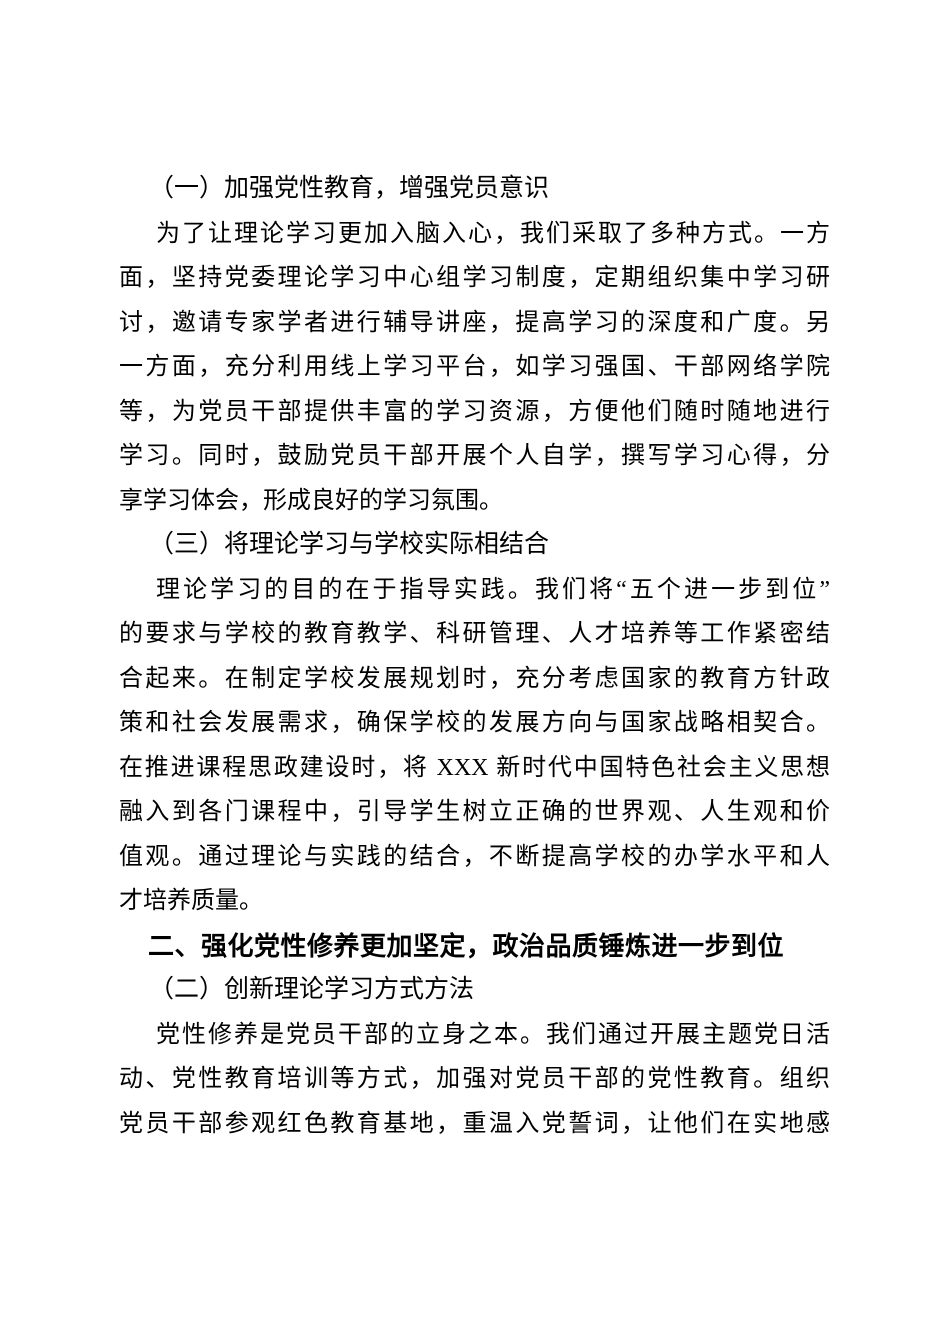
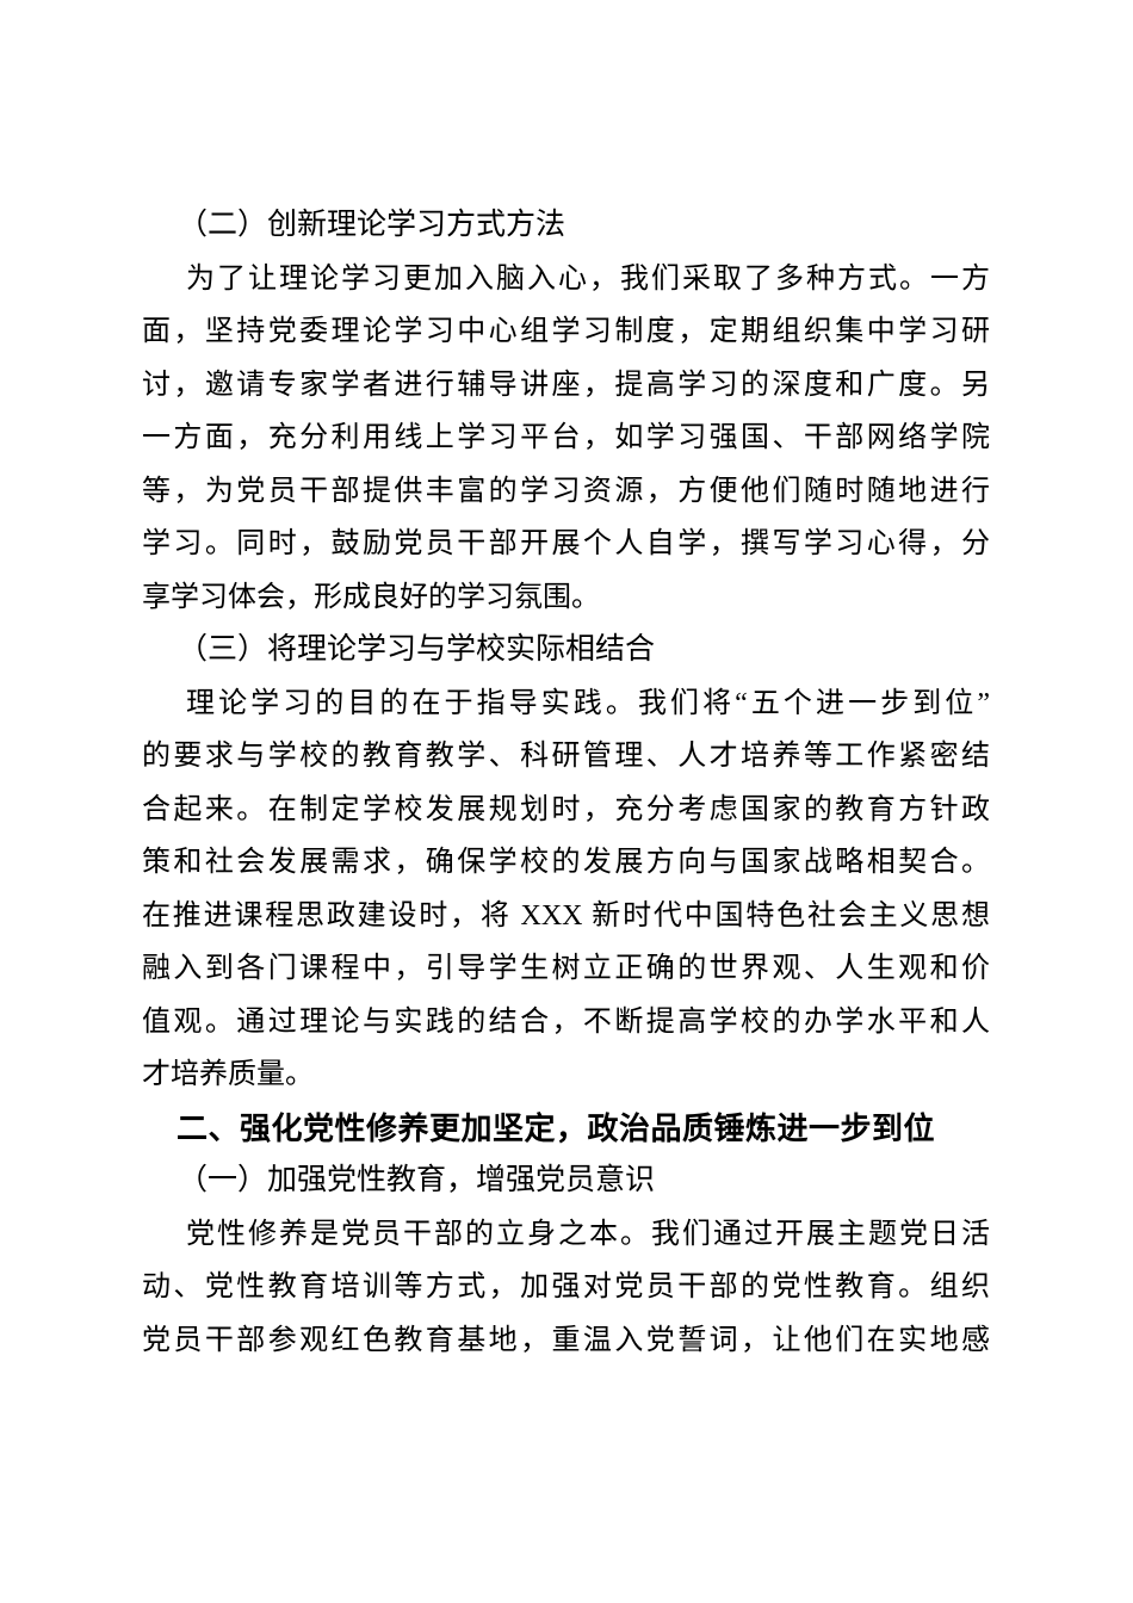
- （一）加强党性教育，增强党员意识
+ （二）创新理论学习方式方法
  为了让理论学习更加入脑入心，我们采取了多种方式。一方
  面，坚持党委理论学习中心组学习制度，定期组织集中学习研
  讨，邀请专家学者进行辅导讲座，提高学习的深度和广度。另
  一方面，充分利用线上学习平台，如学习强国、干部网络学院
  等，为党员干部提供丰富的学习资源，方便他们随时随地进行
  学习。同时，鼓励党员干部开展个人自学，撰写学习心得，分
  享学习体会，形成良好的学习氛围。
  （三）将理论学习与学校实际相结合
  理论学习的目的在于指导实践。我们将“五个进一步到位”
  的要求与学校的教育教学、科研管理、人才培养等工作紧密结
  合起来。在制定学校发展规划时，充分考虑国家的教育方针政
  策和社会发展需求，确保学校的发展方向与国家战略相契合。
  在推进课程思政建设时，将 XXX 新时代中国特色社会主义思想
  融入到各门课程中，引导学生树立正确的世界观、人生观和价
  值观。通过理论与实践的结合，不断提高学校的办学水平和人
  才培养质量。
  二、强化党性修养更加坚定，政治品质锤炼进一步到位
- （二）创新理论学习方式方法
+ （一）加强党性教育，增强党员意识
  党性修养是党员干部的立身之本。我们通过开展主题党日活
  动、党性教育培训等方式，加强对党员干部的党性教育。组织
  党员干部参观红色教育基地，重温入党誓词，让他们在实地感
